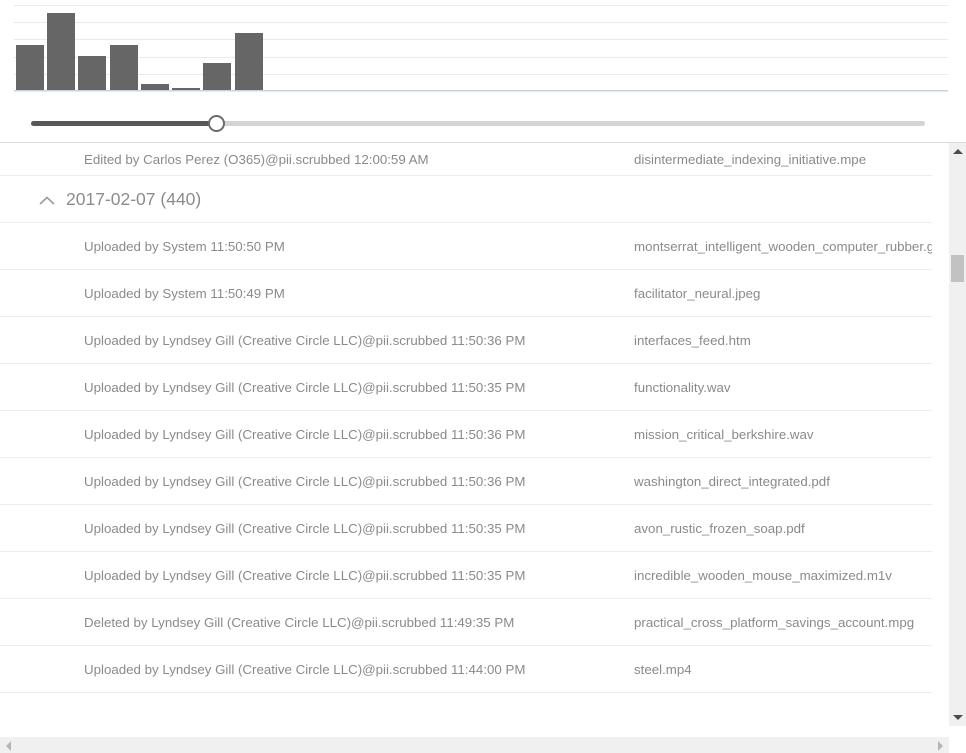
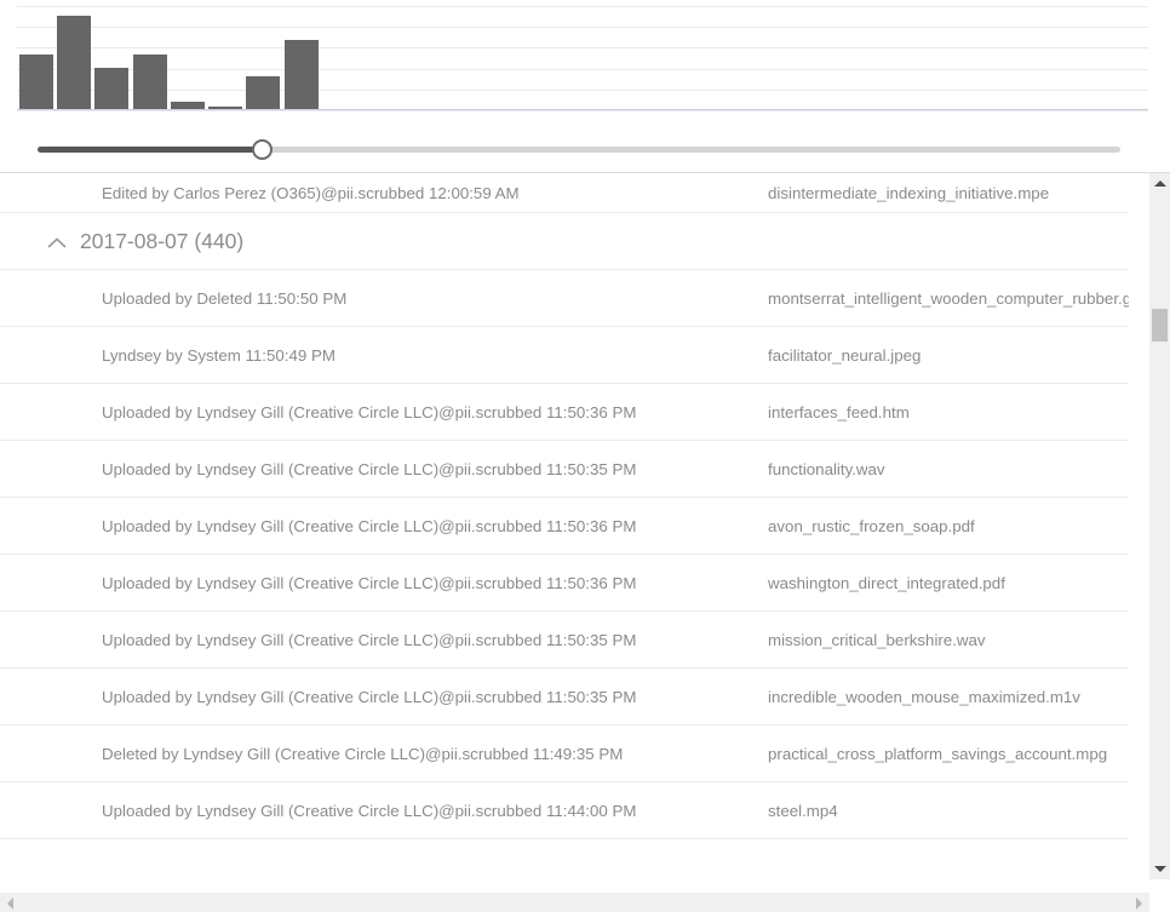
  Edited by Carlos Perez (O365)@pii.scrubbed 12:00:59 AM
  disintermediate_indexing_initiative.mpe
- 2017-02-07 (440)
+ 2017-08-07 (440)
- Uploaded by System 11:50:50 PM
+ Uploaded by Deleted 11:50:50 PM
  montserrat_intelligent_wooden_computer_rubber.g
- Uploaded by System 11:50:49 PM
+ Lyndsey by System 11:50:49 PM
  facilitator_neural.jpeg
  Uploaded by Lyndsey Gill (Creative Circle LLC)@pii.scrubbed 11:50:36 PM
  interfaces_feed.htm
  Uploaded by Lyndsey Gill (Creative Circle LLC)@pii.scrubbed 11:50:35 PM
  functionality.wav
  Uploaded by Lyndsey Gill (Creative Circle LLC)@pii.scrubbed 11:50:36 PM
- mission_critical_berkshire.wav
+ avon_rustic_frozen_soap.pdf
  Uploaded by Lyndsey Gill (Creative Circle LLC)@pii.scrubbed 11:50:36 PM
  washington_direct_integrated.pdf
  Uploaded by Lyndsey Gill (Creative Circle LLC)@pii.scrubbed 11:50:35 PM
- avon_rustic_frozen_soap.pdf
+ mission_critical_berkshire.wav
  Uploaded by Lyndsey Gill (Creative Circle LLC)@pii.scrubbed 11:50:35 PM
  incredible_wooden_mouse_maximized.m1v
  Deleted by Lyndsey Gill (Creative Circle LLC)@pii.scrubbed 11:49:35 PM
  practical_cross_platform_savings_account.mpg
  Uploaded by Lyndsey Gill (Creative Circle LLC)@pii.scrubbed 11:44:00 PM
  steel.mp4
